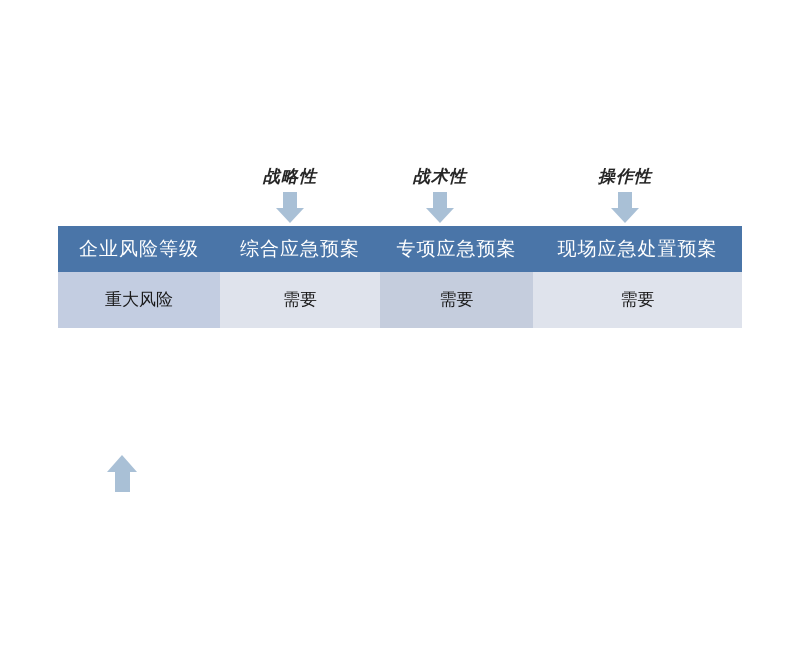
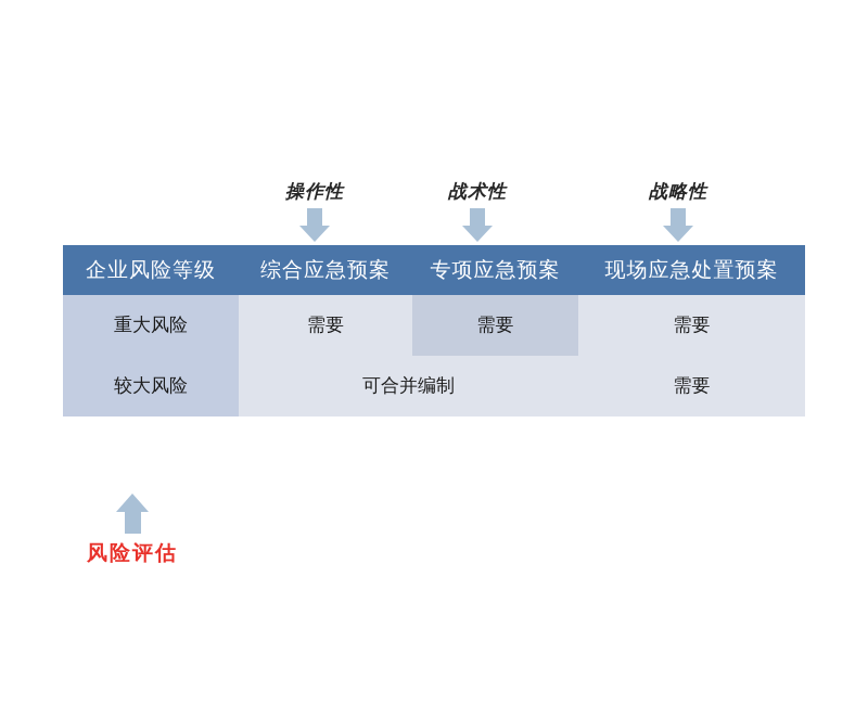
- 战略性
+ 操作性
  战术性
- 操作性
+ 战略性
  企业风险等级	综合应急预案	专项应急预案	现场应急处置预案
  重大风险	需要	需要	需要
+ 较大风险	可合并编制	需要
+ 风险评估
